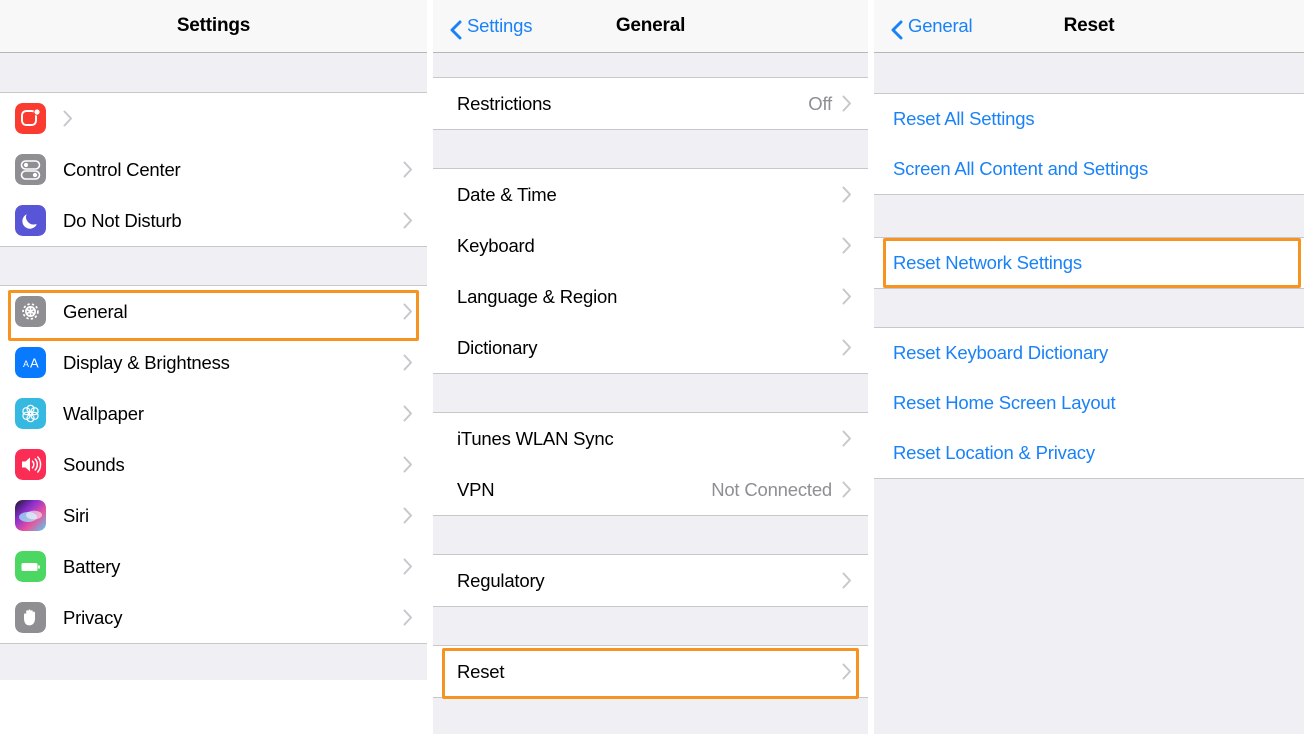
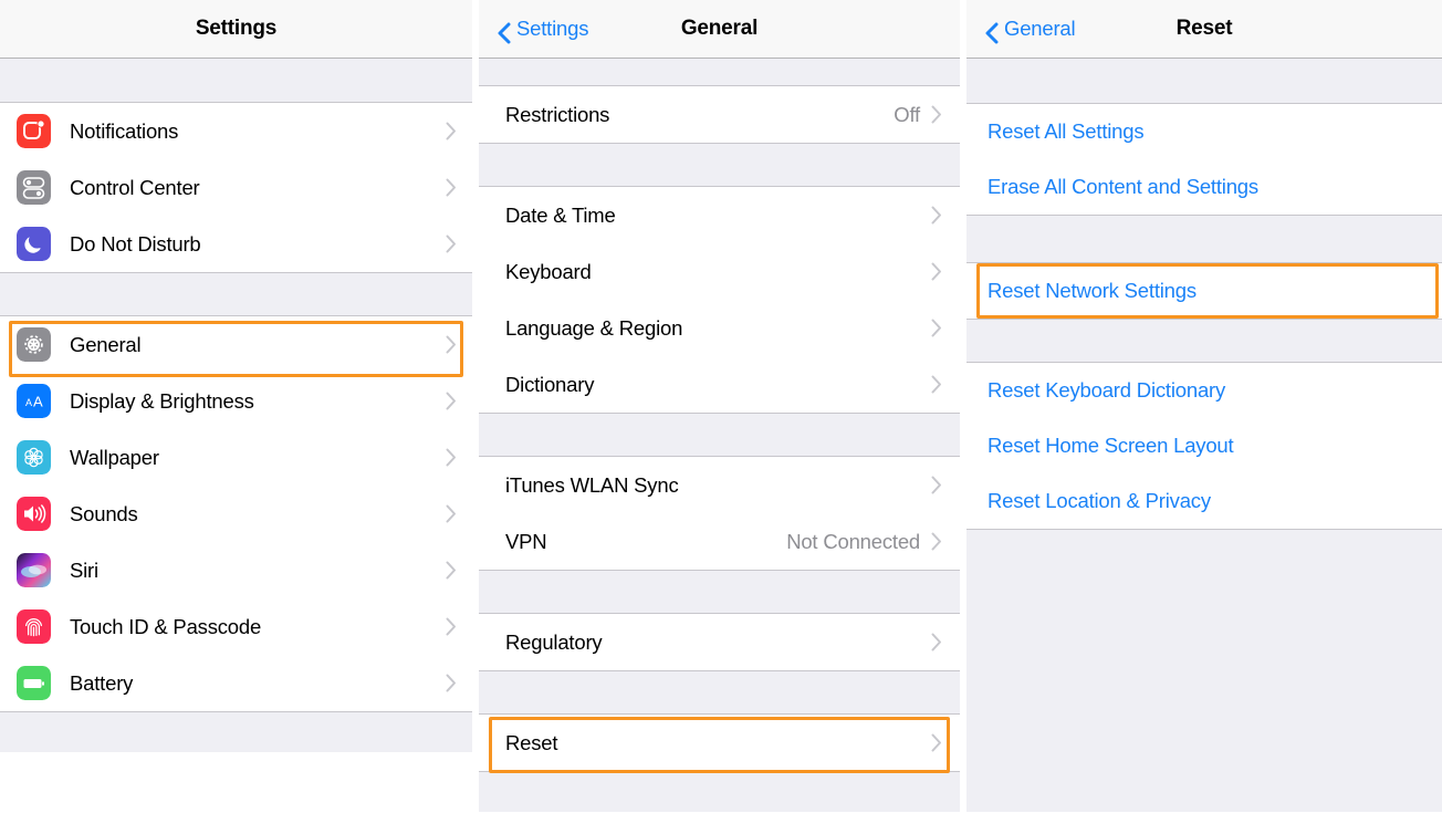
  Settings
+ Notifications
  Control Center
  Do Not Disturb
  General
  A
  A
  Display & Brightness
  Wallpaper
  Sounds
  Siri
+ Touch ID & Passcode
  Battery
- Privacy
  Settings
  General
  Restrictions
  Off
  Date & Time
  Keyboard
  Language & Region
  Dictionary
  iTunes WLAN Sync
  VPN
  Not Connected
  Regulatory
  Reset
  General
  Reset
  Reset All Settings
- Screen All Content and Settings
+ Erase All Content and Settings
  Reset Network Settings
  Reset Keyboard Dictionary
  Reset Home Screen Layout
  Reset Location & Privacy
